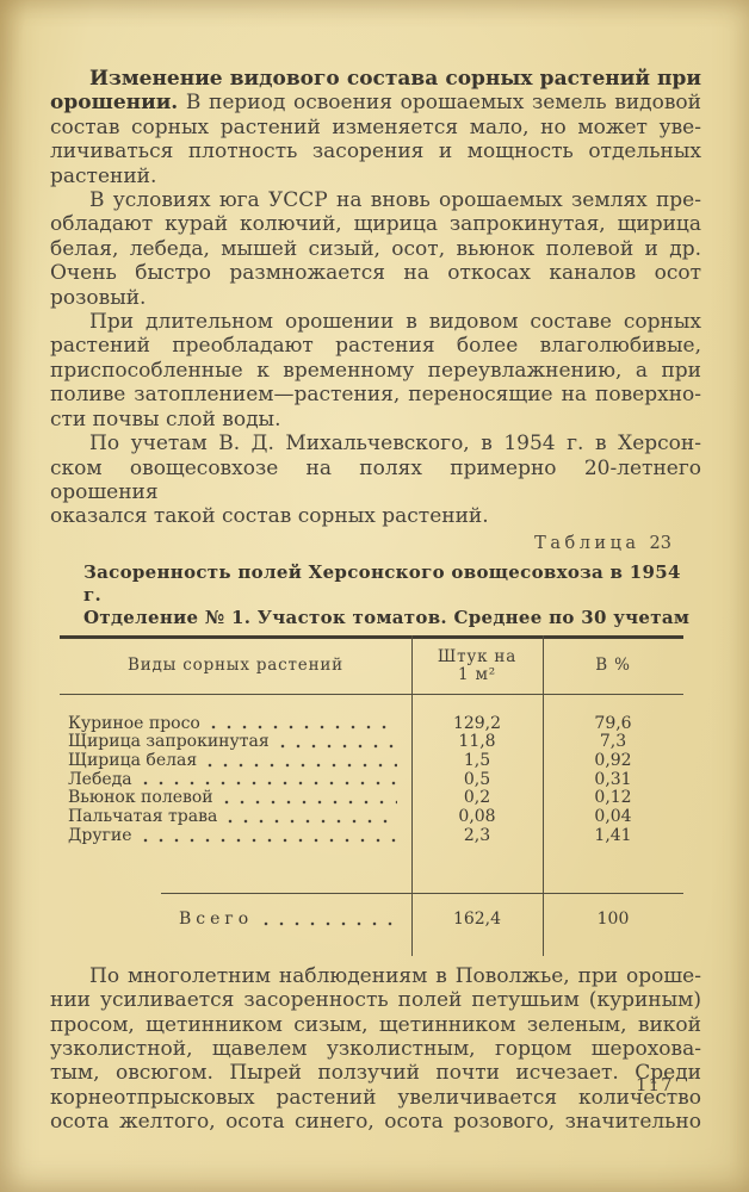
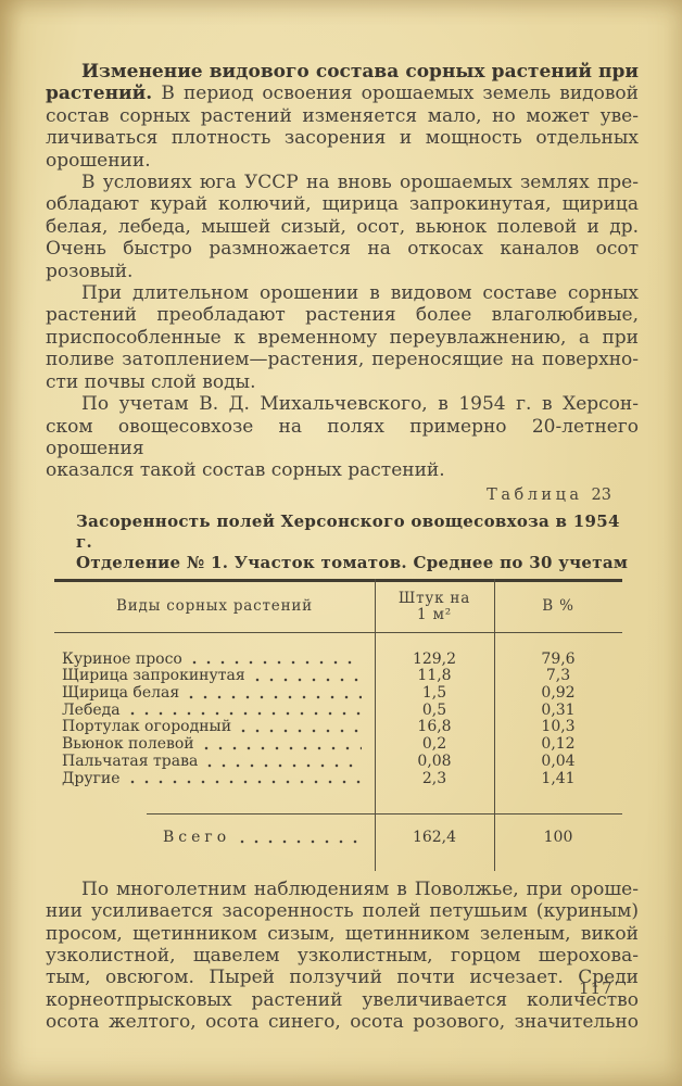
  Изменение видового состава сорных растений при
- орошении. В период освоения орошаемых земель видовой
+ растений. В период освоения орошаемых земель видовой
  состав сорных растений изменяется мало, но может уве-
  личиваться плотность засорения и мощность отдельных
- растений.
+ орошении.
  В условиях юга УССР на вновь орошаемых землях пре-
  обладают курай колючий, щирица запрокинутая, щирица
  белая, лебеда, мышей сизый, осот, вьюнок полевой и др.
  Очень быстро размножается на откосах каналов осот
  розовый.
  При длительном орошении в видовом составе сорных
  растений преобладают растения более влаголюбивые,
  приспособленные к временному переувлажнению, а при
  поливе затоплением—растения, переносящие на поверхно-
  сти почвы слой воды.
  По учетам В. Д. Михальчевского, в 1954 г. в Херсон-
  ском овощесовхозе на полях примерно 20-летнего орошения
  оказался такой состав сорных растений.
  Таблица 23
  Засоренность полей Херсонского овощесовхоза в 1954 г.
  Отделение № 1. Участок томатов. Среднее по 30 учетам
  Виды сорных растений
  Штук на
  1 м²
  В %
  Куриное просо
  129,2
  79,6
  Щирица запрокинутая
  11,8
  7,3
  Щирица белая
  1,5
  0,92
  Лебеда
  0,5
  0,31
+ Портулак огородный
+ 16,8
+ 10,3
  Вьюнок полевой
  0,2
  0,12
  Пальчатая трава
  0,08
  0,04
  Другие
  2,3
  1,41
  Всего
  162,4
  100
  По многолетним наблюдениям в Поволжье, при ороше-
  нии усиливается засоренность полей петушьим (куриным)
  просом, щетинником сизым, щетинником зеленым, викой
  узколистной, щавелем узколистным, горцом шерохова-
  тым, овсюгом. Пырей ползучий почти исчезает. Среди
  корнеотпрысковых растений увеличивается количество
  осота желтого, осота синего, осота розового, значительно
  117
